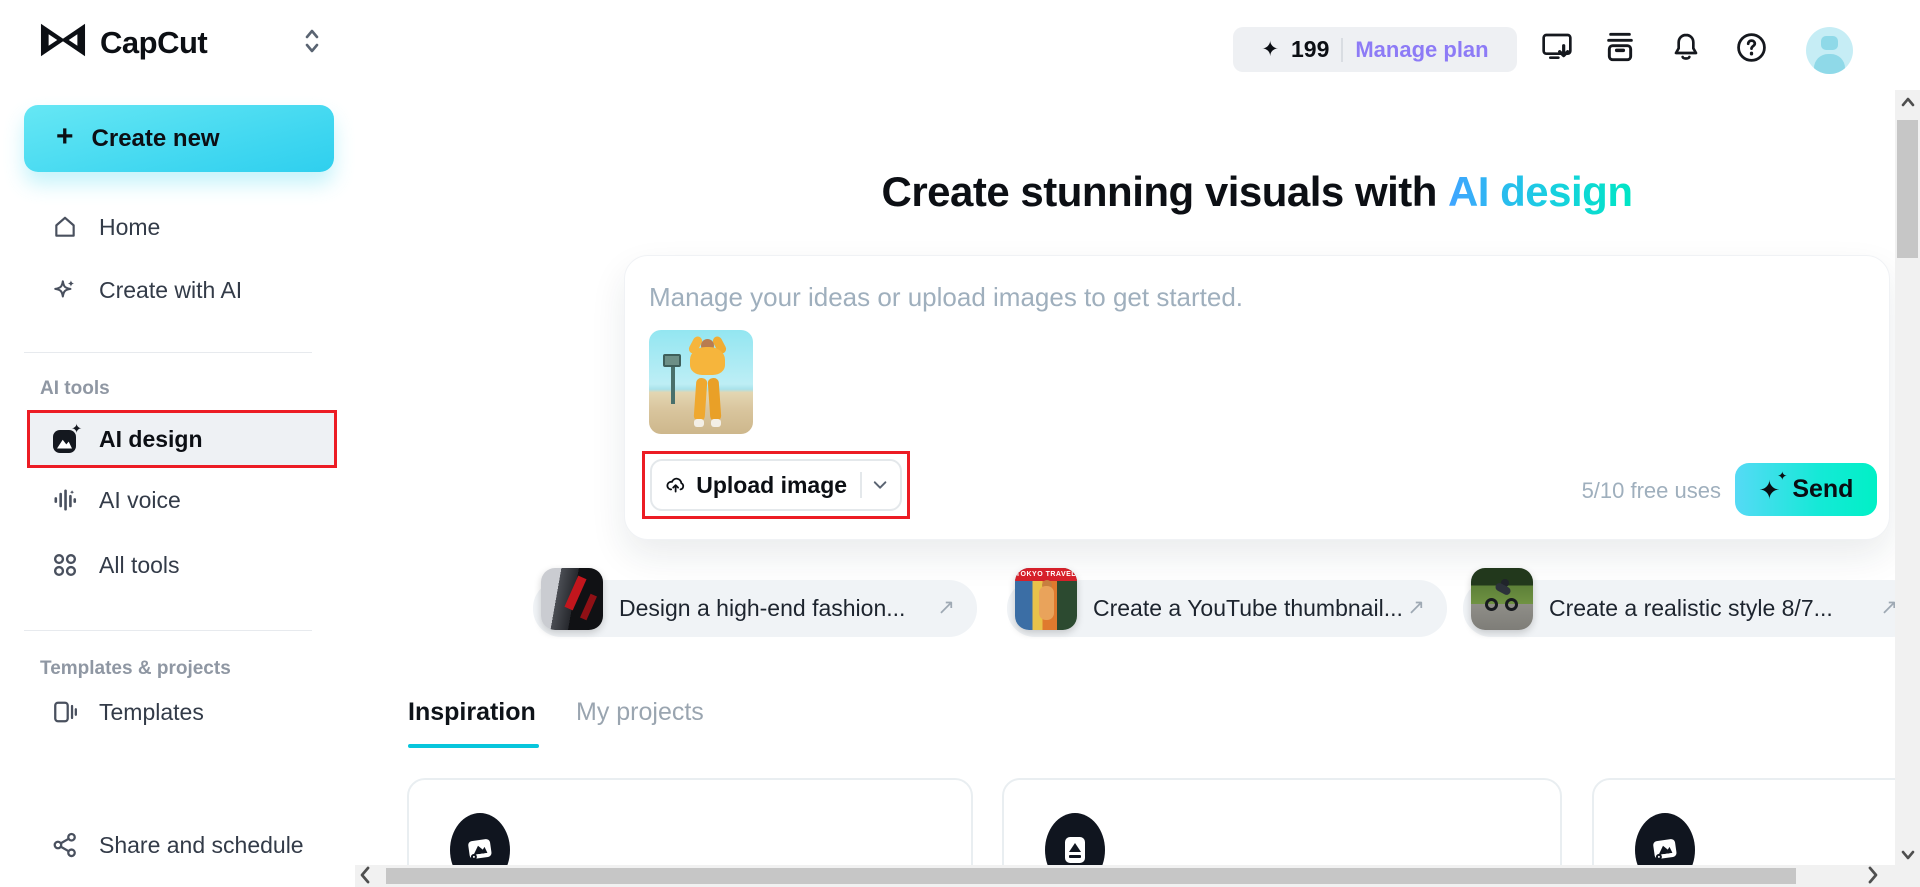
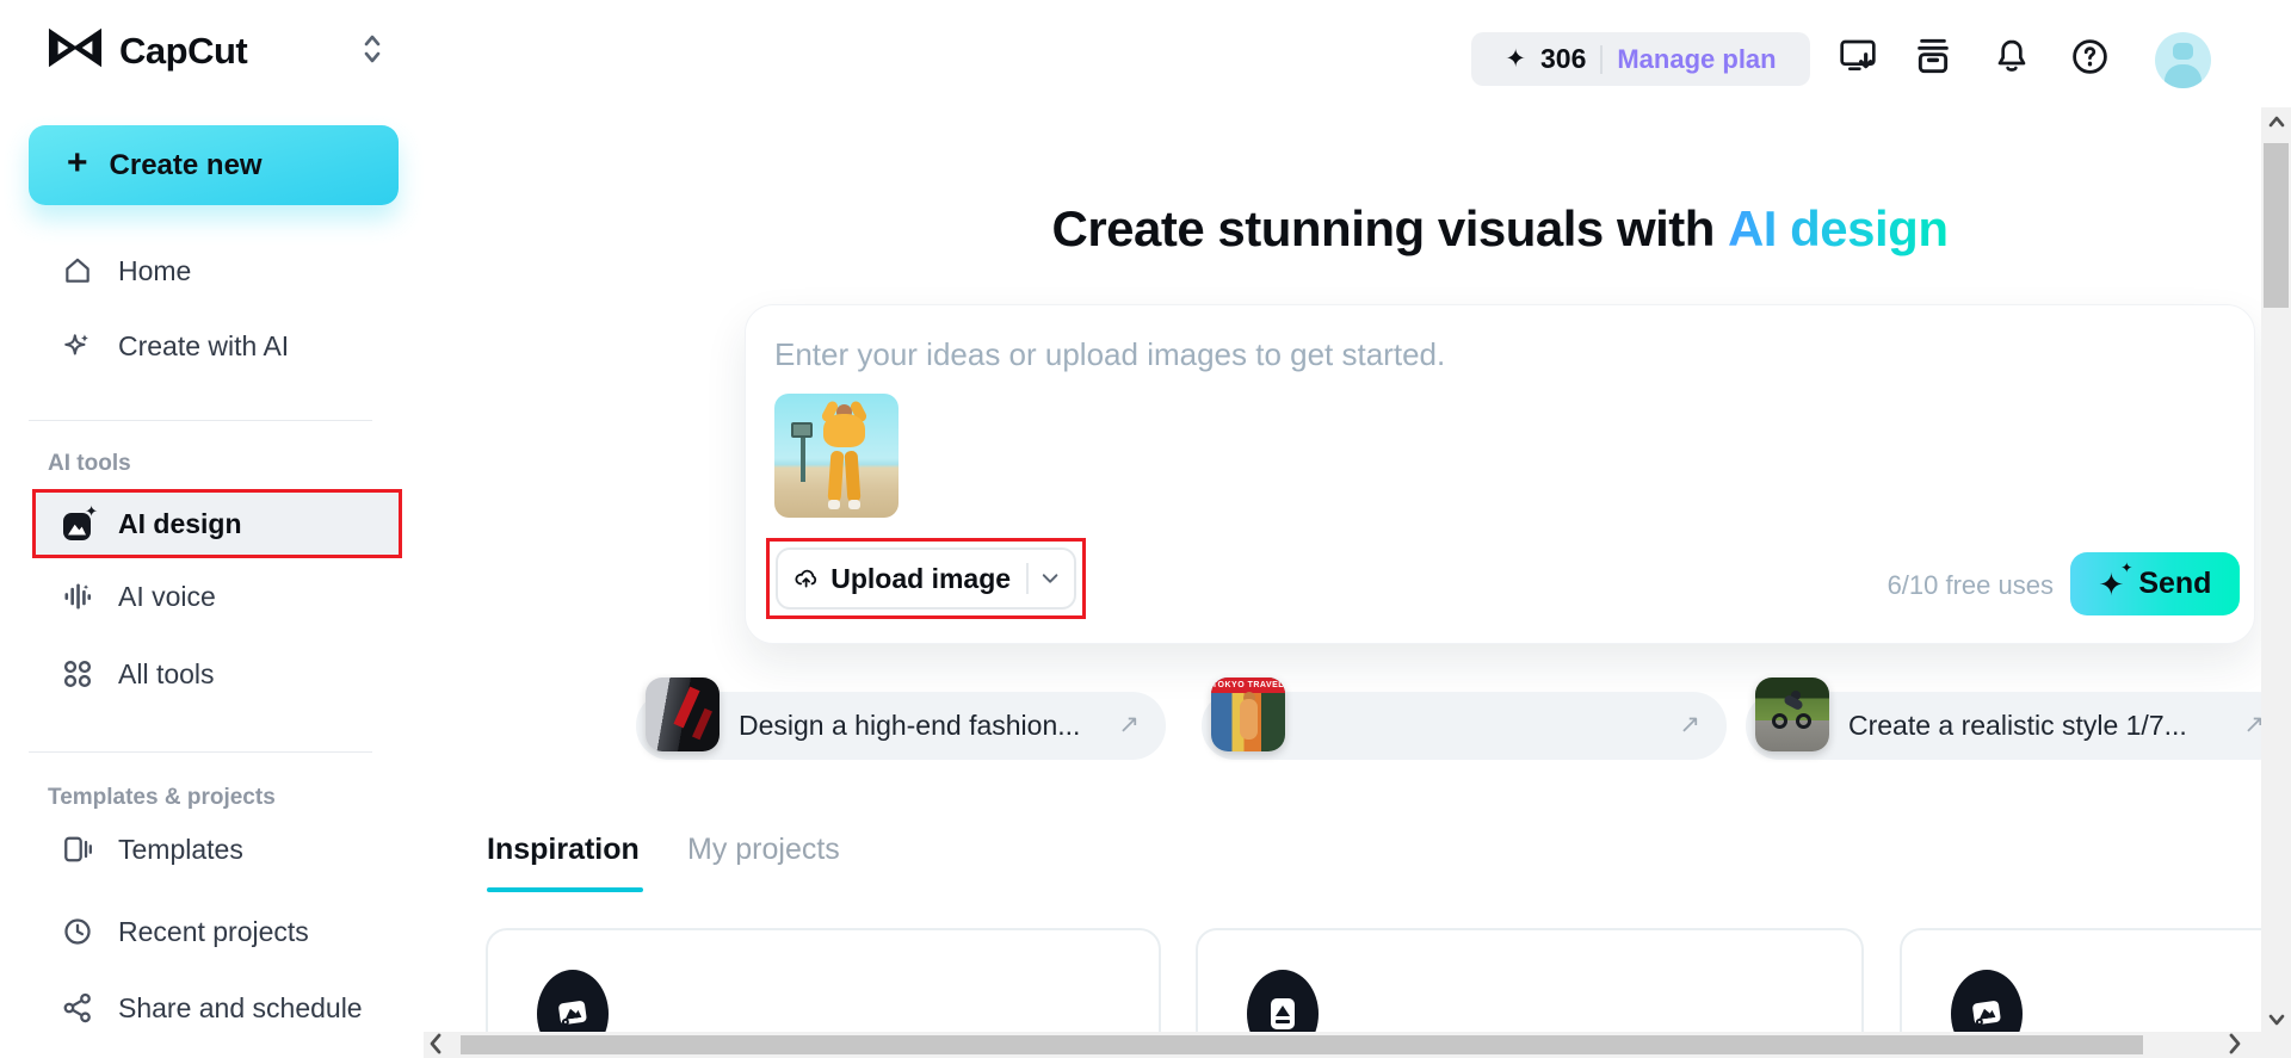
  CapCut
  ✦
- 199
+ 306
  Manage plan
  +
  Create new
  Home
  Create with AI
  AI tools
  ✦
  AI design
  AI voice
  All tools
  Templates & projects
  Templates
+ Recent projects
  Share and schedule
  Create stunning visuals with AI design
- Manage your ideas or upload images to get started.
+ Enter your ideas or upload images to get started.
  Upload image
- 5/10 free uses
+ 6/10 free uses
  ✦
  ✦
  Send
  Design a high-end fashion...
  ↗
- Create a YouTube thumbnail...
  ↗
- Create a realistic style 8/7...
+ Create a realistic style 1/7...
  ↗
  Inspiration
  My projects
